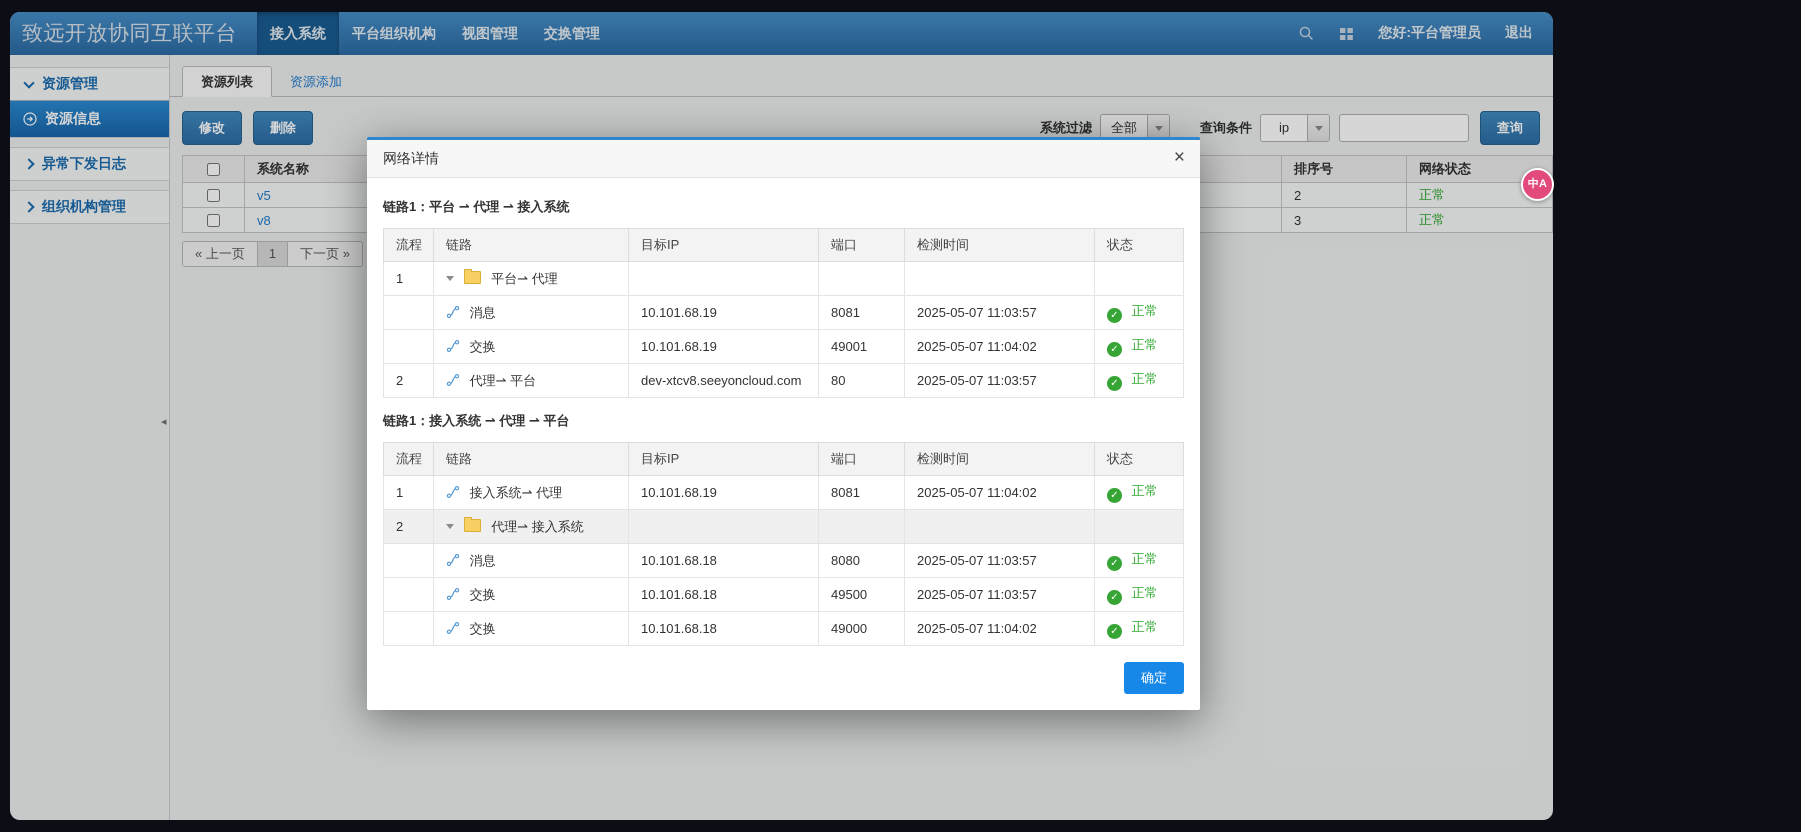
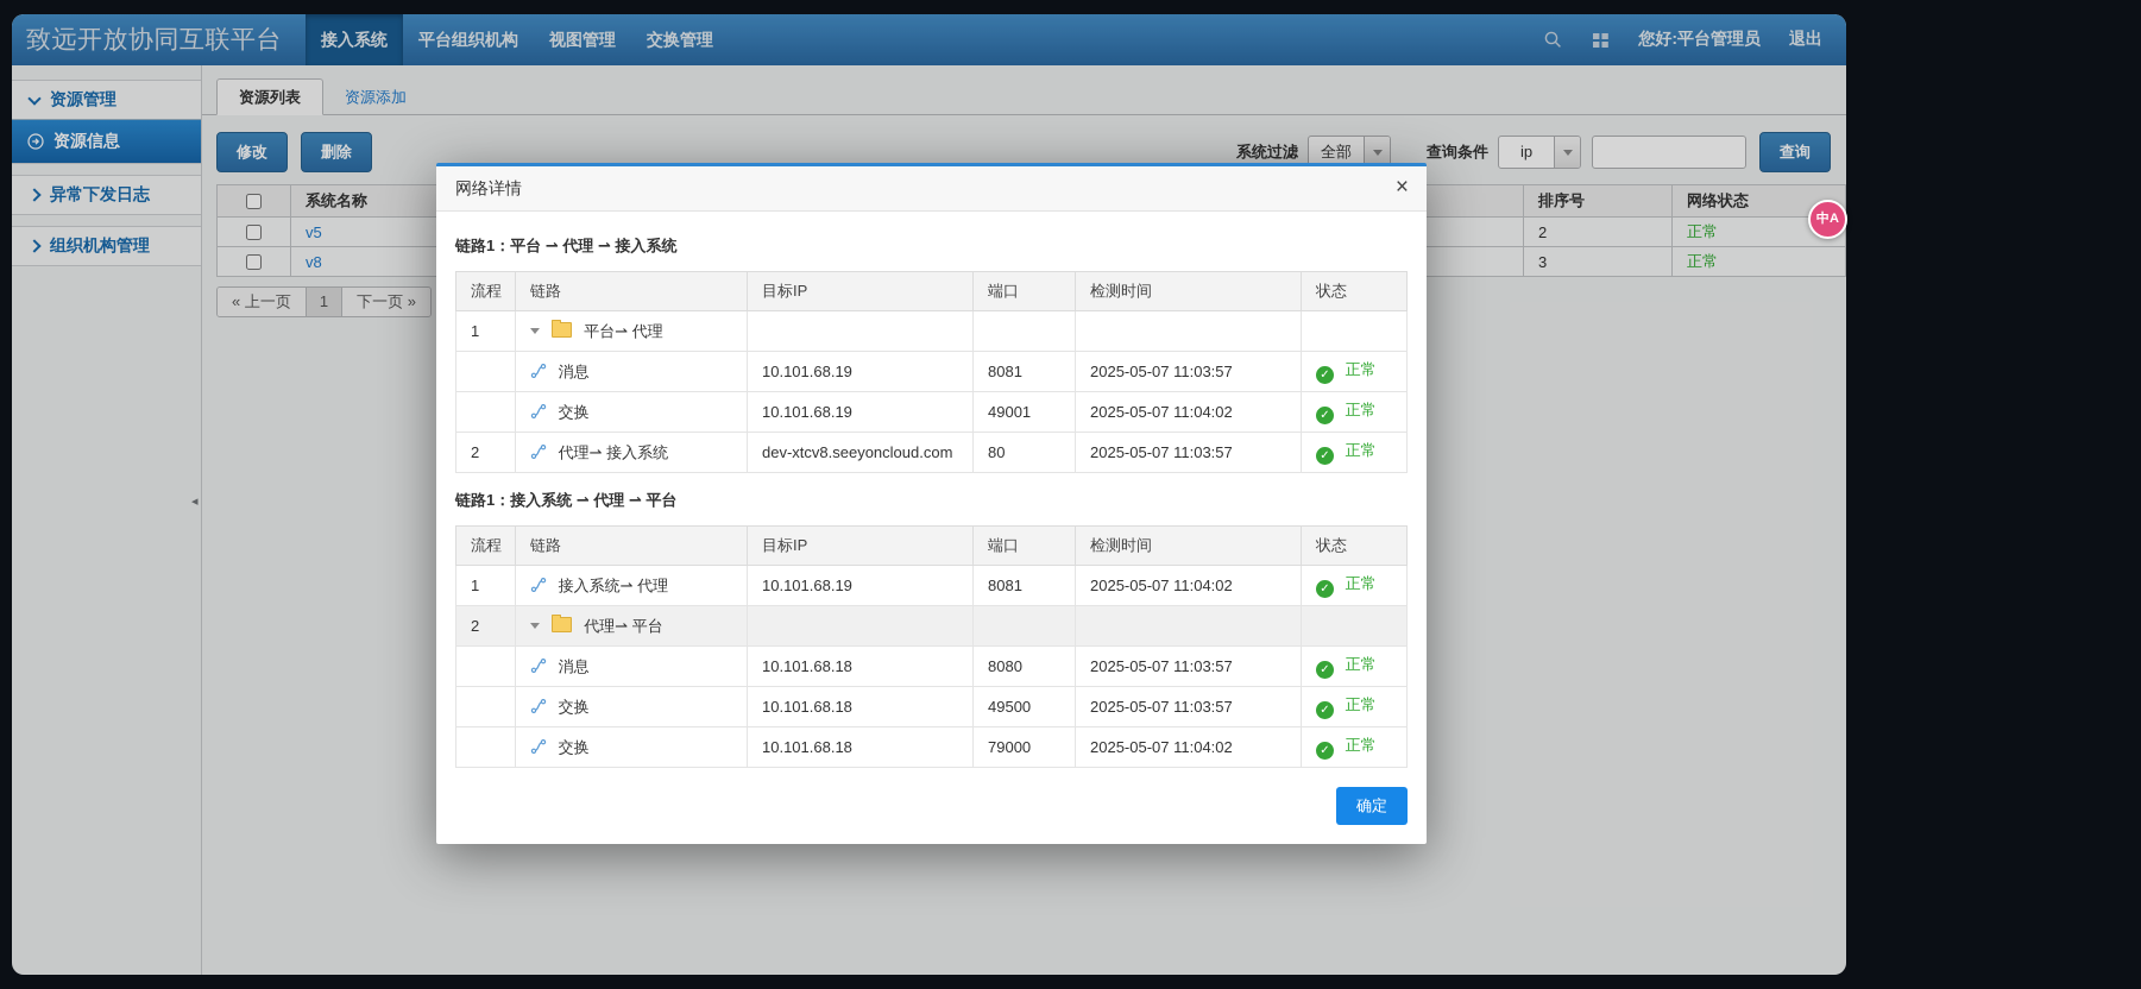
  致远开放协同互联平台
  接入系统
  平台组织机构
  视图管理
  交换管理
  您好:平台管理员
  退出
  资源管理
  资源信息
  异常下发日志
  组织机构管理
  ◂
  资源列表 资源添加
  修改
  删除
  系统过滤
  全部
  查询条件
  ip
  查询
  	系统名称	排序号	网络状态
  	v5	2	正常
  	v8	3	正常
  « 上一页
  1
  下一页 »
  中A
  网络详情
  ×
  链路1：平台 ⇀ 代理 ⇀ 接入系统
  流程	链路	目标IP	端口	检测时间	状态
  1	平台⇀ 代理
  	消息	10.101.68.19	8081	2025-05-07 11:03:57	✓ 正常
  	交换	10.101.68.19	49001	2025-05-07 11:04:02	✓ 正常
- 2	代理⇀ 平台	dev-xtcv8.seeyoncloud.com	80	2025-05-07 11:03:57	✓ 正常
+ 2	代理⇀ 接入系统	dev-xtcv8.seeyoncloud.com	80	2025-05-07 11:03:57	✓ 正常
  链路1：接入系统 ⇀ 代理 ⇀ 平台
  流程	链路	目标IP	端口	检测时间	状态
  1	接入系统⇀ 代理	10.101.68.19	8081	2025-05-07 11:04:02	✓ 正常
- 2	代理⇀ 接入系统
+ 2	代理⇀ 平台
  	消息	10.101.68.18	8080	2025-05-07 11:03:57	✓ 正常
  	交换	10.101.68.18	49500	2025-05-07 11:03:57	✓ 正常
- 	交换	10.101.68.18	49000	2025-05-07 11:04:02	✓ 正常
+ 	交换	10.101.68.18	79000	2025-05-07 11:04:02	✓ 正常
  确定
